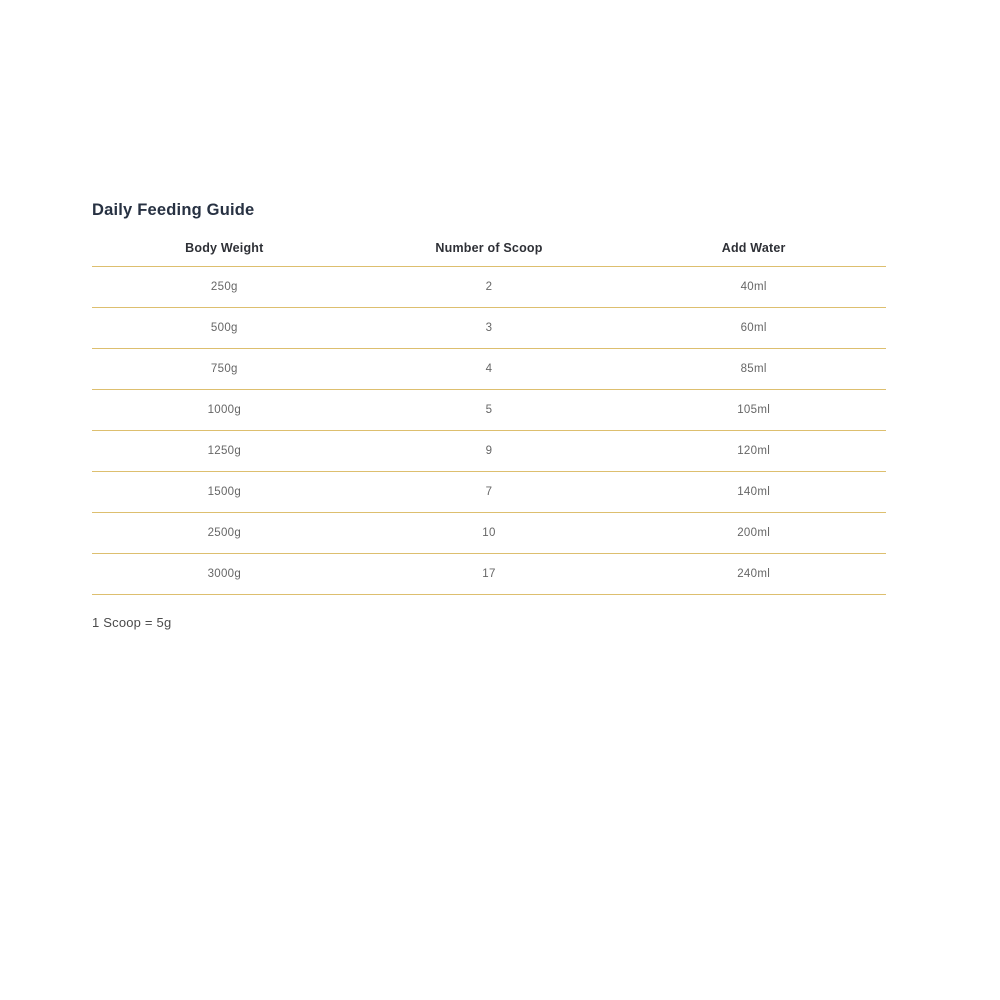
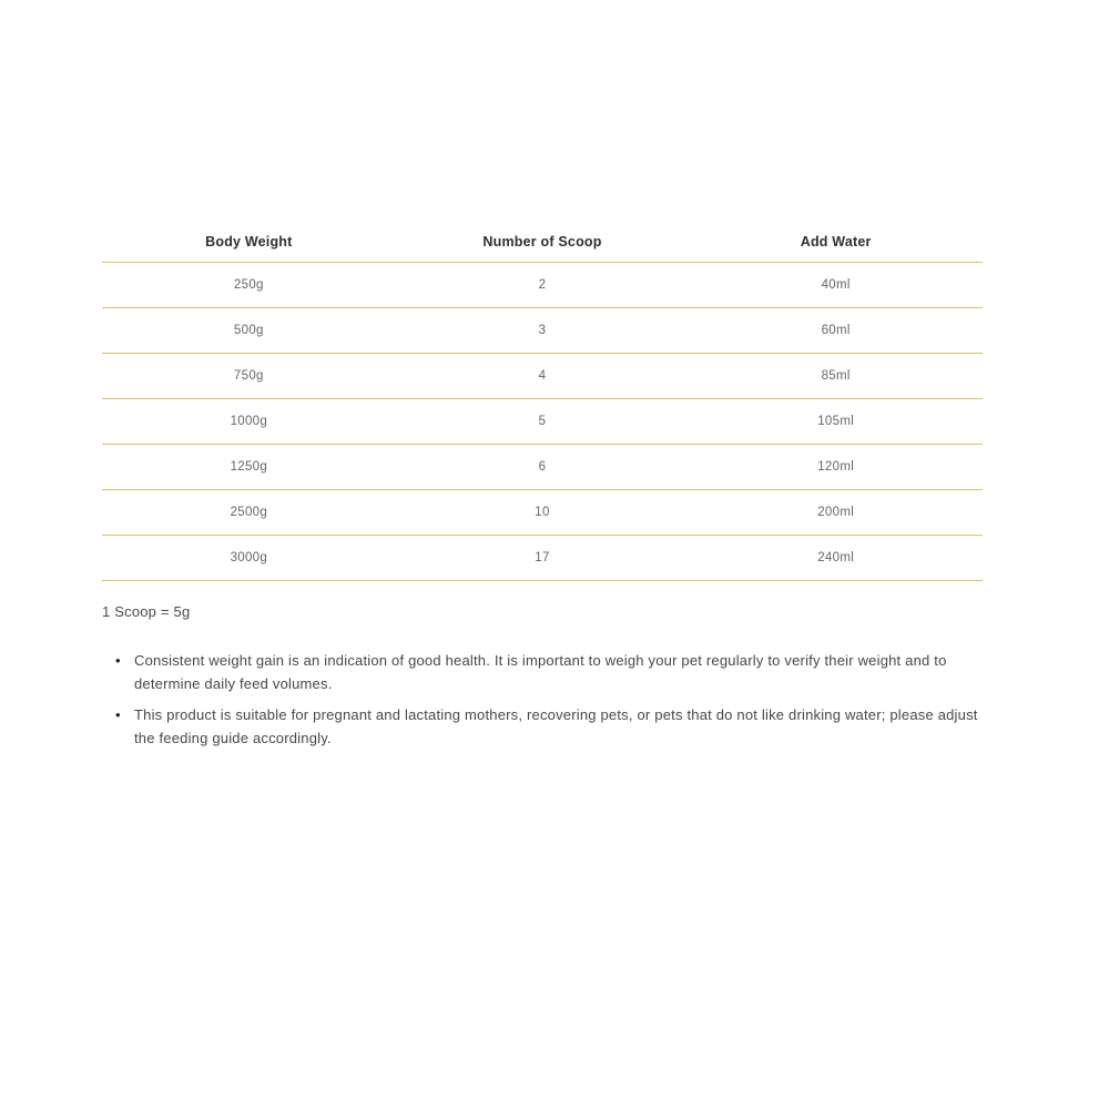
- Daily Feeding Guide
  Body Weight
  Number of Scoop
  Add Water
  250g
  2
  40ml
  500g
  3
  60ml
  750g
  4
  85ml
  1000g
  5
  105ml
  1250g
- 9
+ 6
  120ml
- 1500g
- 7
- 140ml
  2500g
  10
  200ml
  3000g
  17
  240ml
  1 Scoop = 5g
+ Consistent weight gain is an indication of good health. It is important to weigh your pet regularly to verify their weight and to determine daily feed volumes.
+ This product is suitable for pregnant and lactating mothers, recovering pets, or pets that do not like drinking water; please adjust the feeding guide accordingly.
